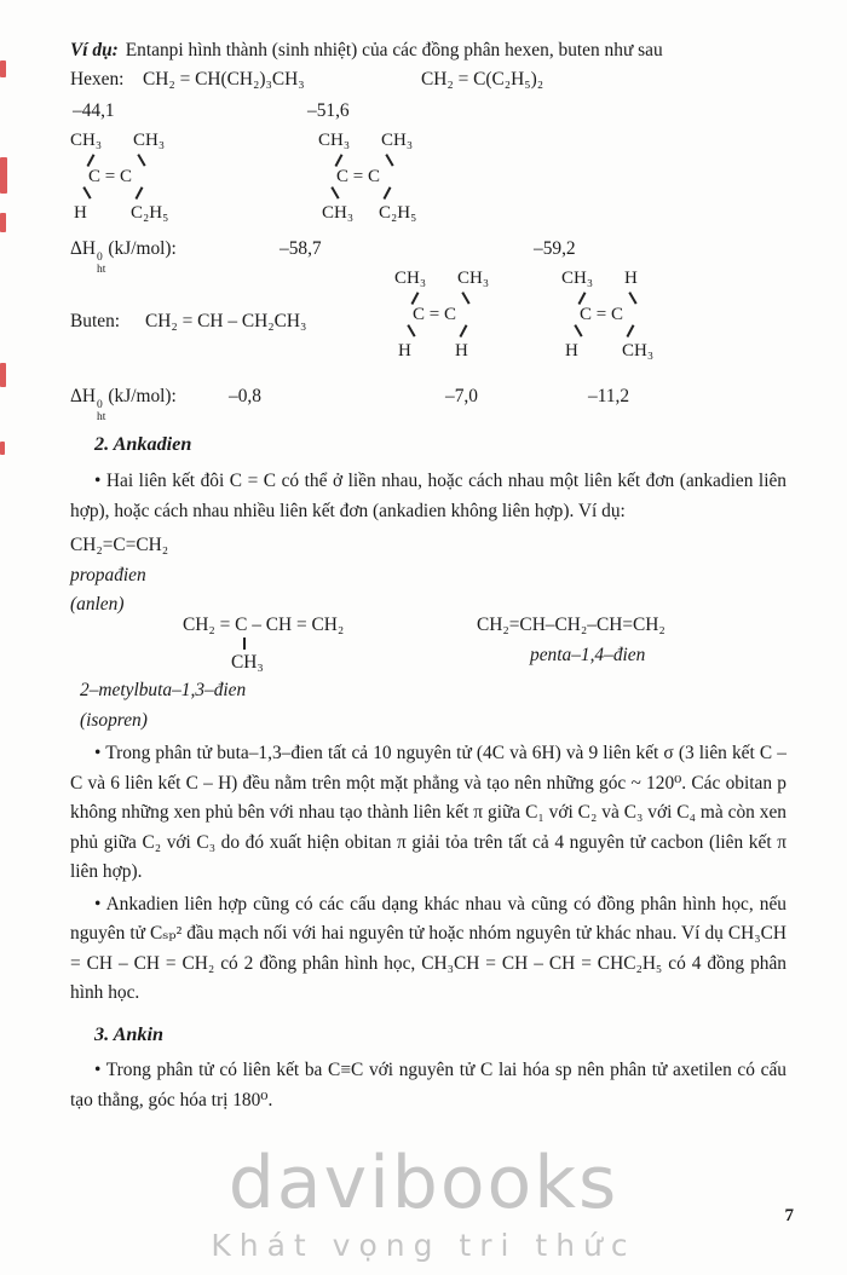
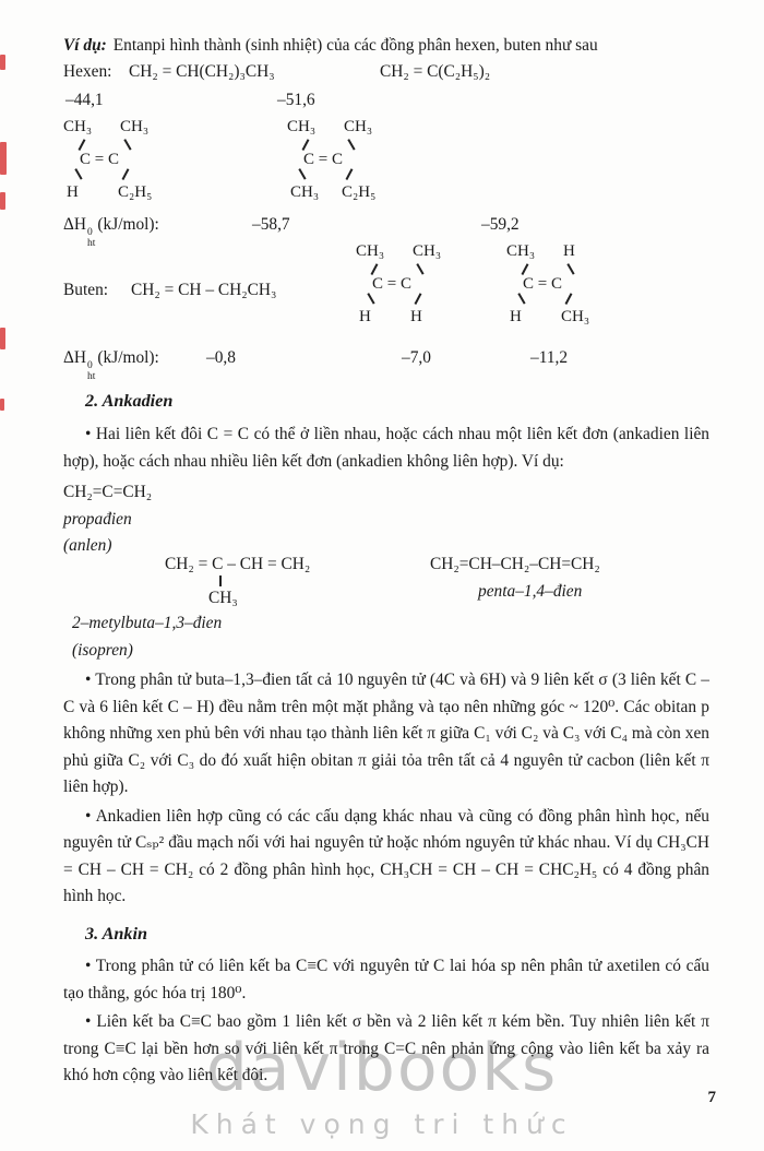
  davibooks
  Khát vọng tri thức
  Ví dụ: Entanpi hình thành (sinh nhiệt) của các đồng phân hexen, buten như sau
  Hexen:
  CH₂ = CH(CH₂)₃CH₃
  CH₂ = C(C₂H₅)₂
  –44,1
  –51,6
  CH₃
  CH₃
  C = C
  H
  C₂H₅
  CH₃
  CH₃
  C = C
  CH₃
  C₂H₅
  ΔH
  0
  ht
  (kJ/mol):
  –58,7
  –59,2
  Buten:
  CH₂ = CH – CH₂CH₃
  CH₃
  CH₃
  C = C
  H
  H
  CH₃
  H
  C = C
  H
  CH₃
  ΔH
  0
  ht
  (kJ/mol):
  –0,8
  –7,0
  –11,2
  2. Ankadien
  • Hai liên kết đôi C = C có thể ở liền nhau, hoặc cách nhau một liên kết đơn (ankadien liên hợp), hoặc cách nhau nhiều liên kết đơn (ankadien không liên hợp). Ví dụ:
  CH₂=C=CH₂
  propađien
  (anlen)
  CH₂ = C – CH = CH₂
  CH₃
  CH₂=CH–CH₂–CH=CH₂
  penta–1,4–đien
  2–metylbuta–1,3–đien
  (isopren)
  • Trong phân tử buta–1,3–đien tất cả 10 nguyên tử (4C và 6H) và 9 liên kết σ (3 liên kết C – C và 6 liên kết C – H) đều nằm trên một mặt phẳng và tạo nên những góc ~ 120⁰. Các obitan p không những xen phủ bên với nhau tạo thành liên kết π giữa C₁ với C₂ và C₃ với C₄ mà còn xen phủ giữa C₂ với C₃ do đó xuất hiện obitan π giải tỏa trên tất cả 4 nguyên tử cacbon (liên kết π liên hợp).
  • Ankadien liên hợp cũng có các cấu dạng khác nhau và cũng có đồng phân hình học, nếu nguyên tử Cₛₚ² đầu mạch nối với hai nguyên tử hoặc nhóm nguyên tử khác nhau. Ví dụ CH₃CH = CH – CH = CH₂ có 2 đồng phân hình học, CH₃CH = CH – CH = CHC₂H₅ có 4 đồng phân hình học.
  3. Ankin
  • Trong phân tử có liên kết ba C≡C với nguyên tử C lai hóa sp nên phân tử axetilen có cấu tạo thẳng, góc hóa trị 180⁰.
+ • Liên kết ba C≡C bao gồm 1 liên kết σ bền và 2 liên kết π kém bền. Tuy nhiên liên kết π trong C≡C lại bền hơn so với liên kết π trong C=C nên phản ứng cộng vào liên kết ba xảy ra khó hơn cộng vào liên kết đôi.
  7
